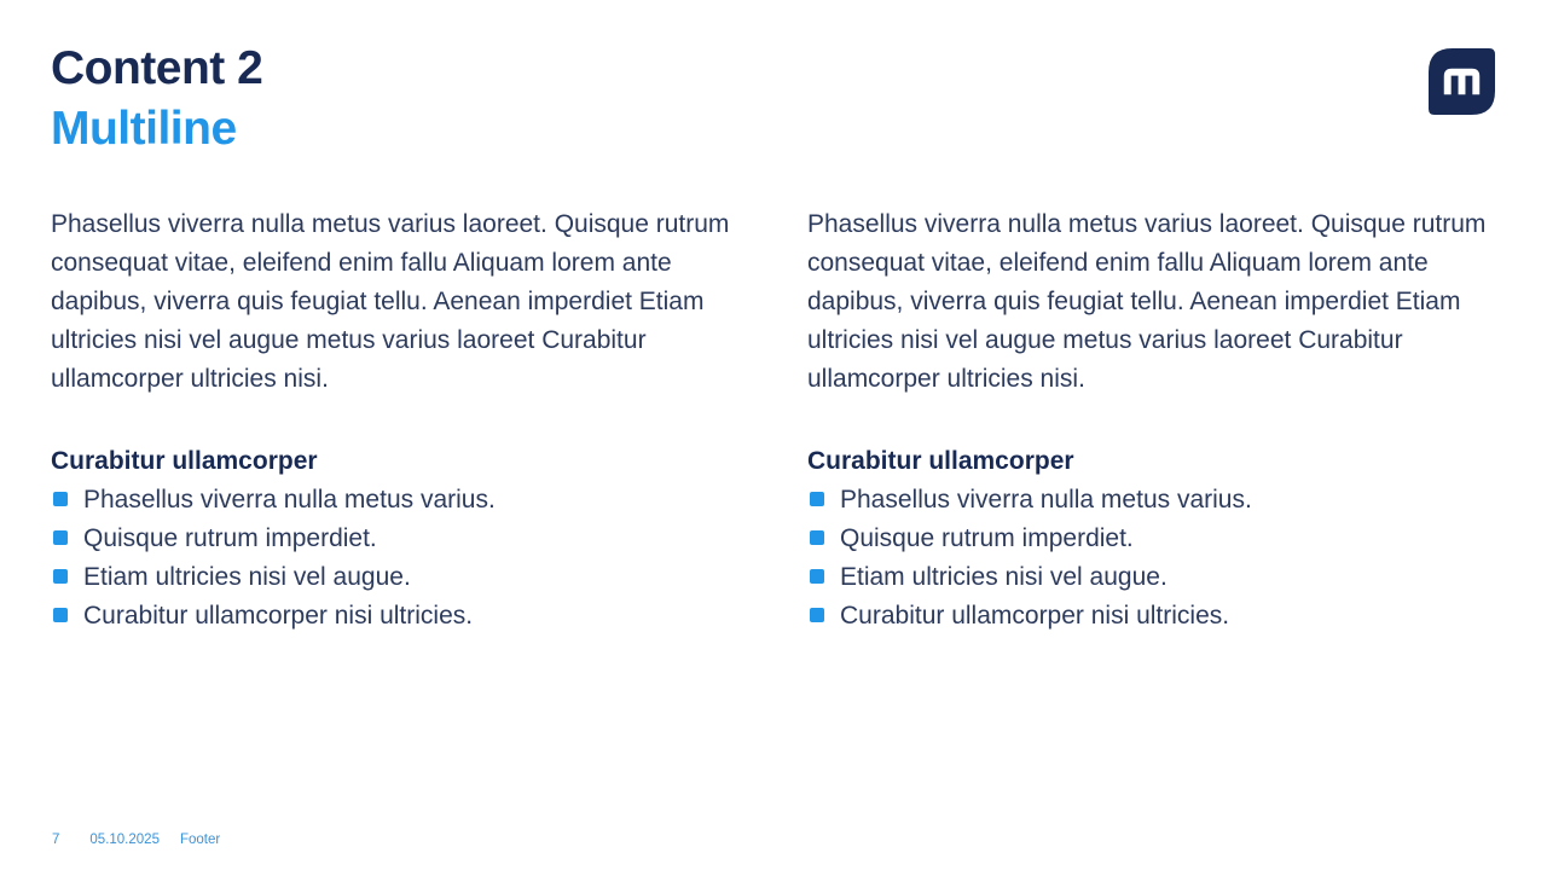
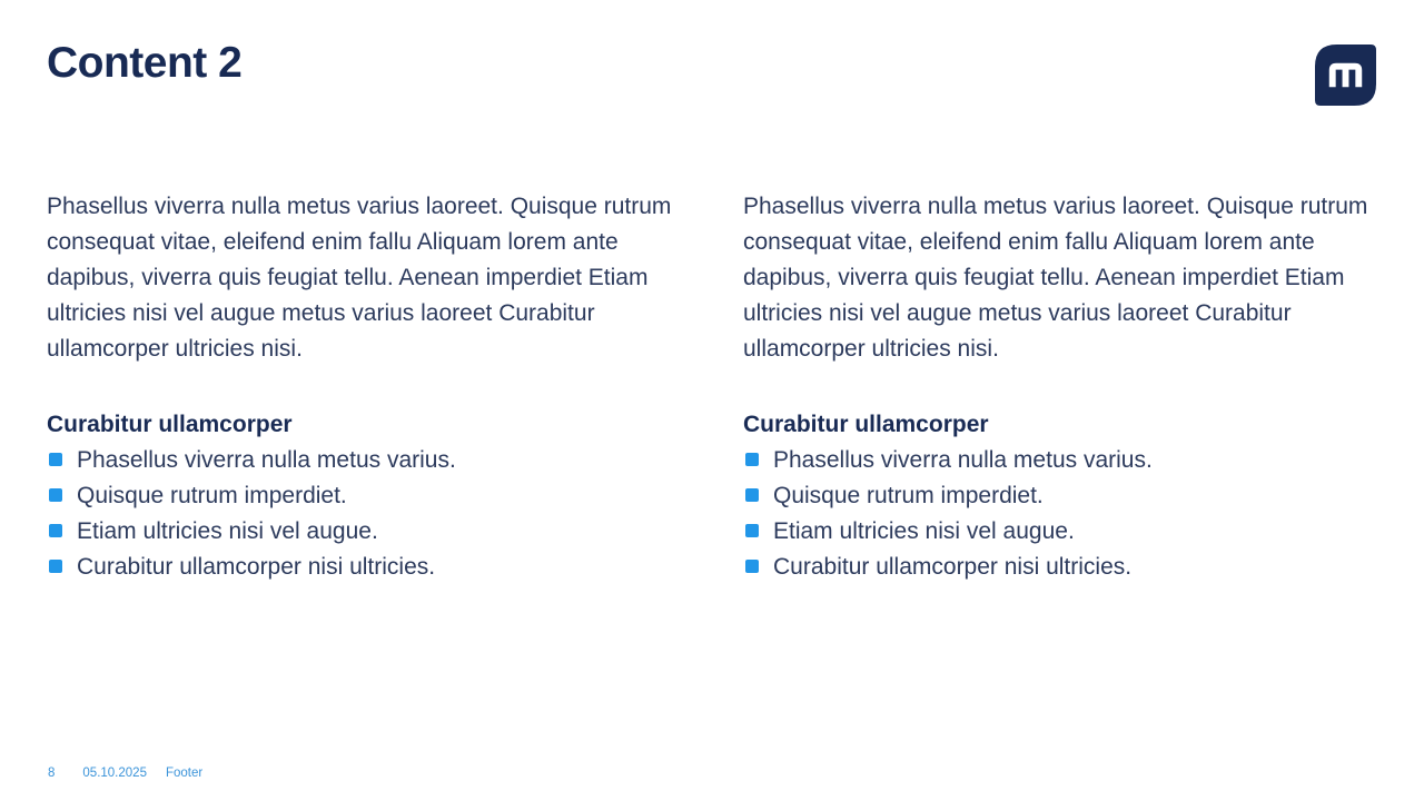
  Content 2
- Multiline
  Phasellus viverra nulla metus varius laoreet. Quisque rutrum consequat vitae, eleifend enim fallu Aliquam lorem ante dapibus, viverra quis feugiat tellu. Aenean imperdiet Etiam ultricies nisi vel augue metus varius laoreet Curabitur ullamcorper ultricies nisi.
  Curabitur ullamcorper
  Phasellus viverra nulla metus varius.
  Quisque rutrum imperdiet.
  Etiam ultricies nisi vel augue.
  Curabitur ullamcorper nisi ultricies.
  Phasellus viverra nulla metus varius laoreet. Quisque rutrum consequat vitae, eleifend enim fallu Aliquam lorem ante dapibus, viverra quis feugiat tellu. Aenean imperdiet Etiam ultricies nisi vel augue metus varius laoreet Curabitur ullamcorper ultricies nisi.
  Curabitur ullamcorper
  Phasellus viverra nulla metus varius.
  Quisque rutrum imperdiet.
  Etiam ultricies nisi vel augue.
  Curabitur ullamcorper nisi ultricies.
- 7
+ 8
  05.10.2025
  Footer
